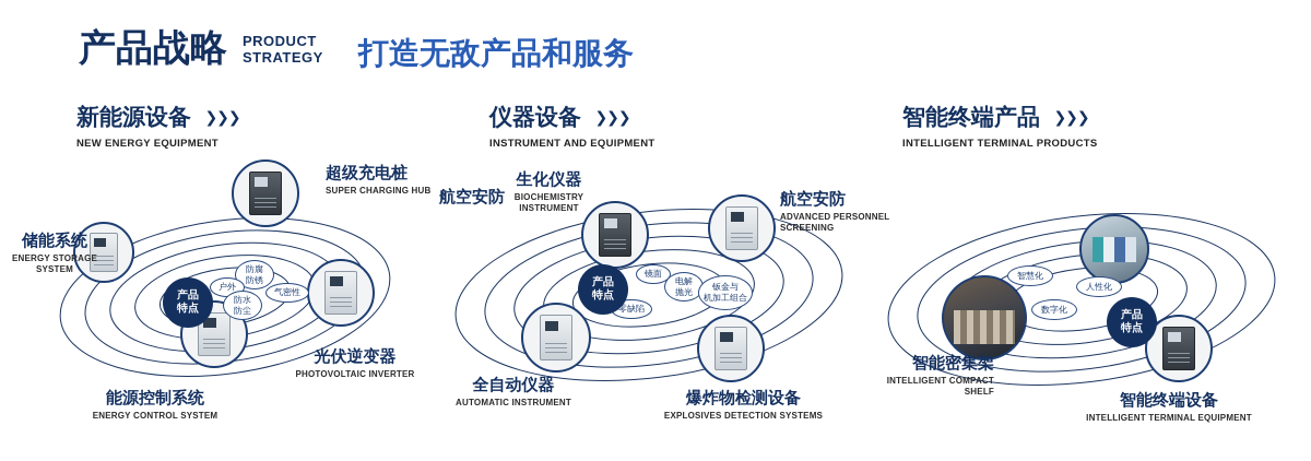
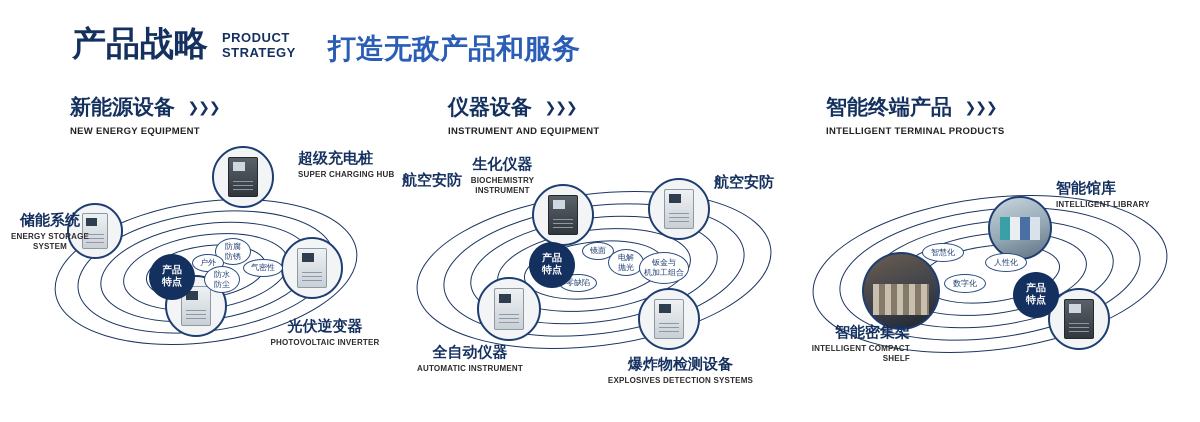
  产品战略
  PRODUCT
  STRATEGY
  打造无敌产品和服务
  新能源设备 ❯❯❯
  NEW ENERGY EQUIPMENT
  仪器设备 ❯❯❯
  INSTRUMENT AND EQUIPMENT
  智能终端产品 ❯❯❯
  INTELLIGENT TERMINAL PRODUCTS
  储能系统
  ENERGY STORAGE
  SYSTEM
  超级充电桩
  SUPER CHARGING HUB
  光伏逆变器
  PHOTOVOLTAIC INVERTER
- 能源控制系统
- ENERGY CONTROL SYSTEM
  产品
  特点
  防腐
  防锈
  户外
  气密性
  防水
  防尘
  航空安防
  生化仪器
  BIOCHEMISTRY
  INSTRUMENT
  航空安防
- ADVANCED PERSONNEL
- SCREENING
  全自动仪器
  AUTOMATIC INSTRUMENT
  爆炸物检测设备
  EXPLOSIVES DETECTION SYSTEMS
  产品
  特点
  镜面
  电解
  抛光
  钣金与
  机加工组合
  零缺陷
+ 智能馆库
+ INTELLIGENT LIBRARY
  智能密集架
  INTELLIGENT COMPACT
  SHELF
- 智能终端设备
- INTELLIGENT TERMINAL EQUIPMENT
  产品
  特点
  智慧化
  人性化
  数字化
